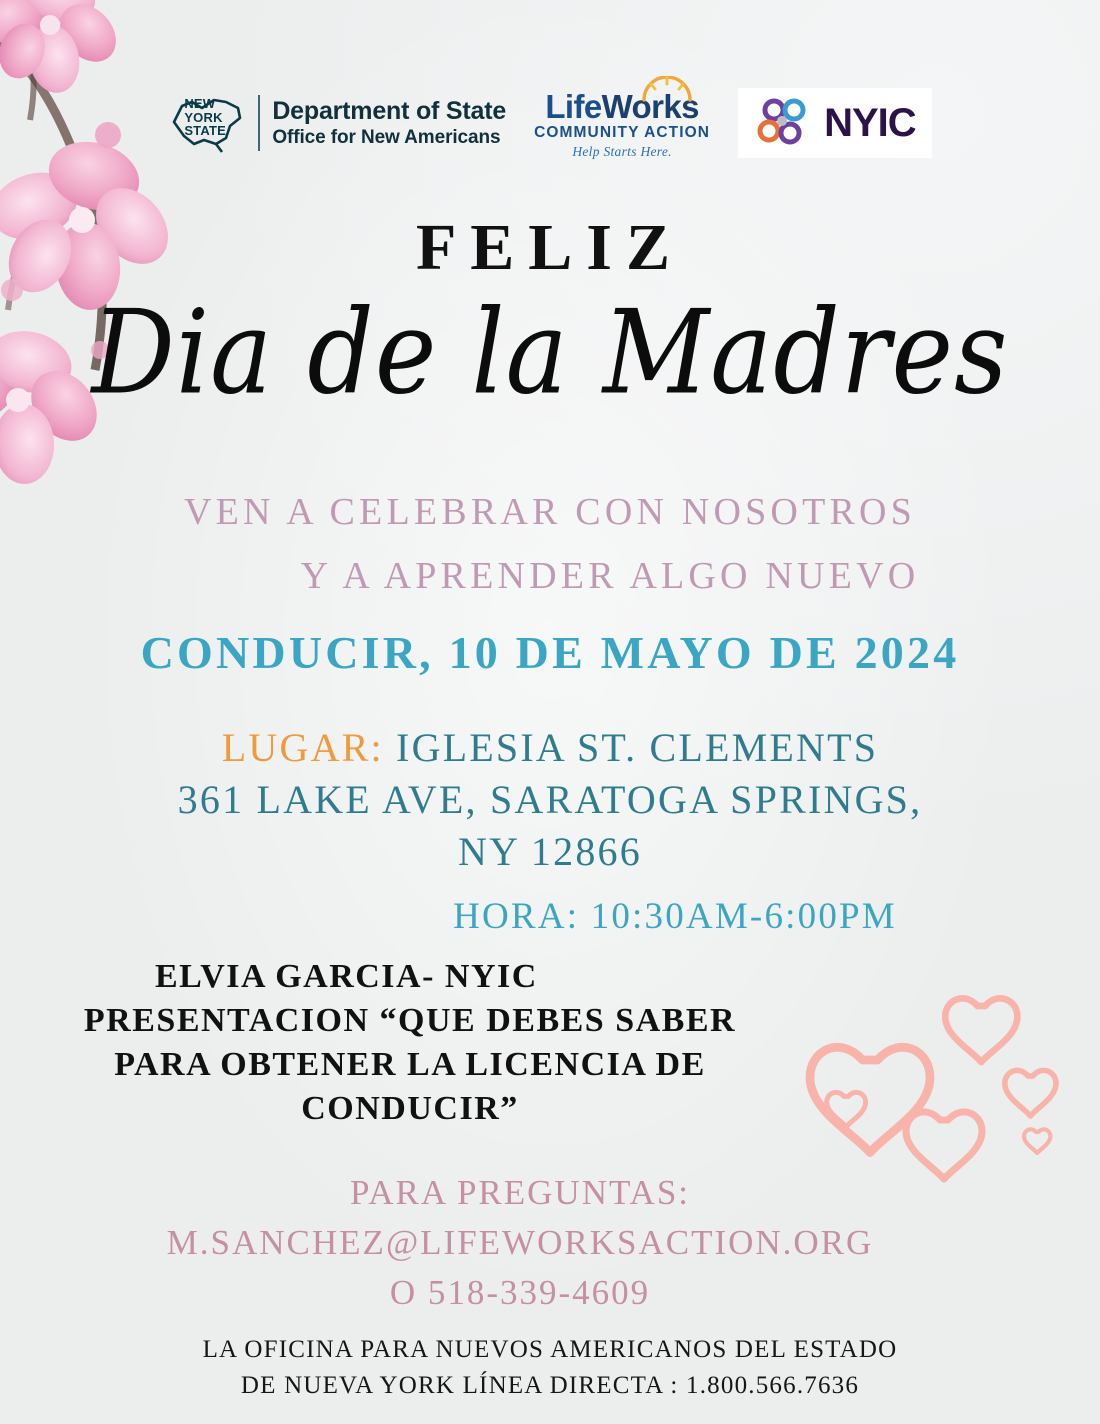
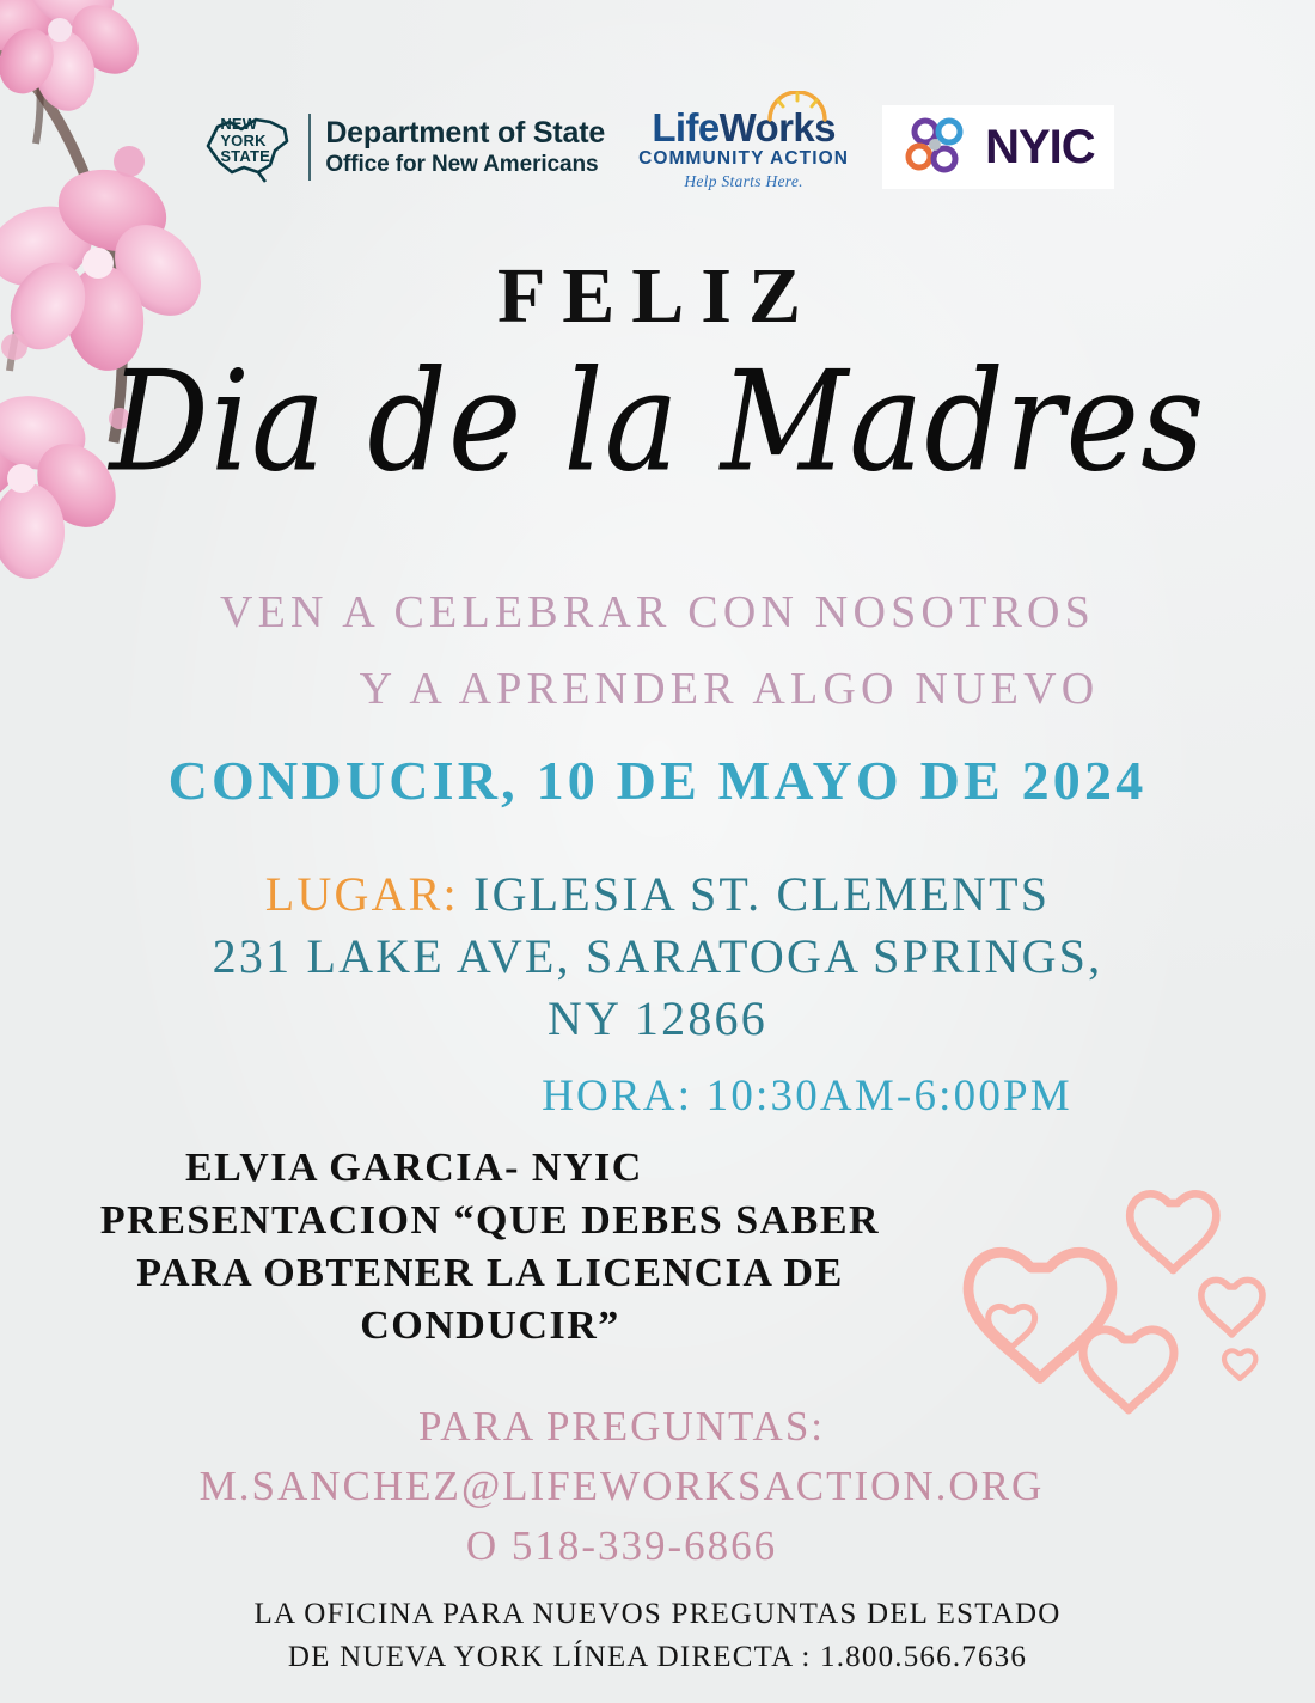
  NEW
  YORK
  STATE
  Department of State
  Office for New Americans
  LifeWorks
  COMMUNITY ACTION
  Help Starts Here.
  NYIC
  FELIZ
  Dia de la Madres
  VEN A CELEBRAR CON NOSOTROS
  Y A APRENDER ALGO NUEVO
  CONDUCIR, 10 DE MAYO DE 2024
  LUGAR: IGLESIA ST. CLEMENTS
- 361 LAKE AVE, SARATOGA SPRINGS,
+ 231 LAKE AVE, SARATOGA SPRINGS,
  NY 12866
  HORA: 10:30AM-6:00PM
  ELVIA GARCIA- NYIC
  PRESENTACION “QUE DEBES SABER
  PARA OBTENER LA LICENCIA DE
  CONDUCIR”
  PARA PREGUNTAS:
  M.SANCHEZ@LIFEWORKSACTION.ORG
- O 518-339-4609
+ O 518-339-6866
- LA OFICINA PARA NUEVOS AMERICANOS DEL ESTADO
+ LA OFICINA PARA NUEVOS PREGUNTAS DEL ESTADO
  DE NUEVA YORK LÍNEA DIRECTA : 1.800.566.7636
